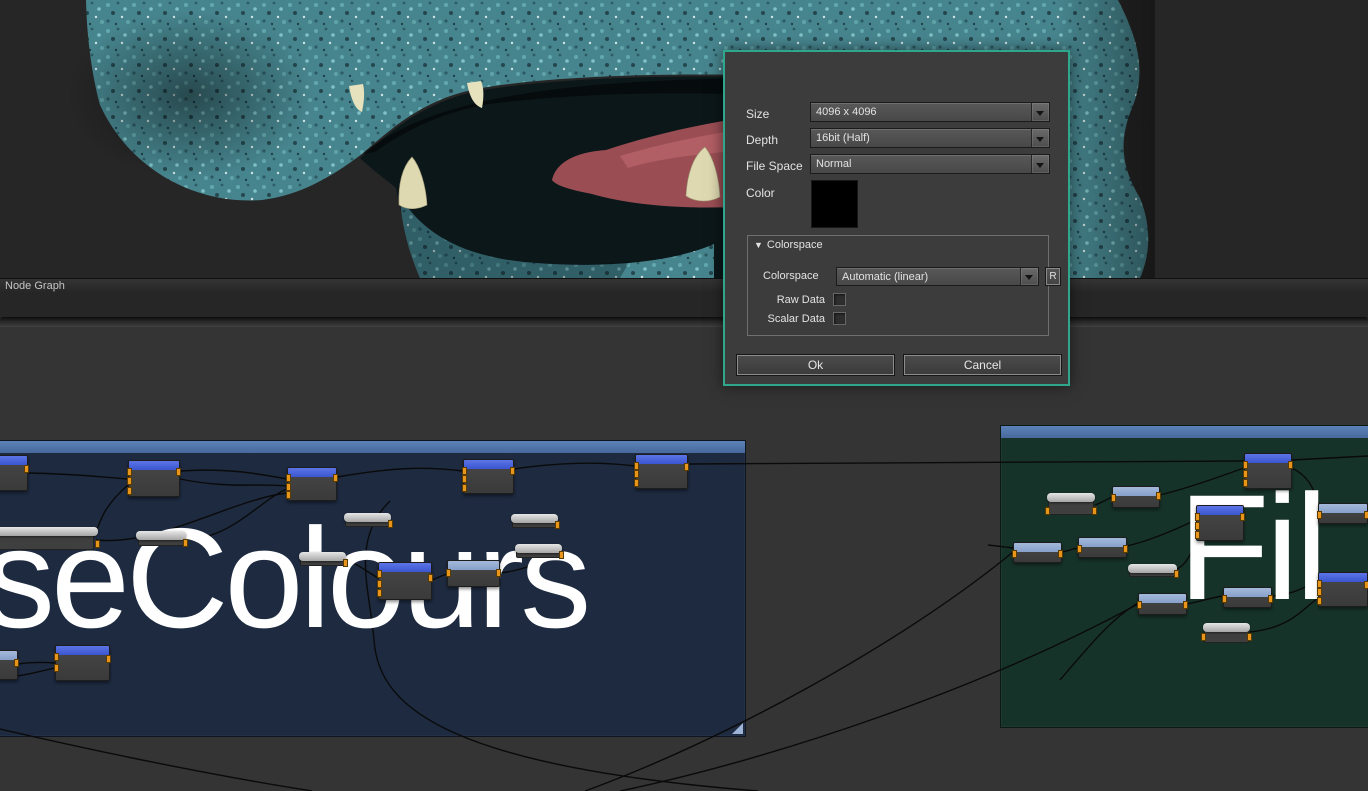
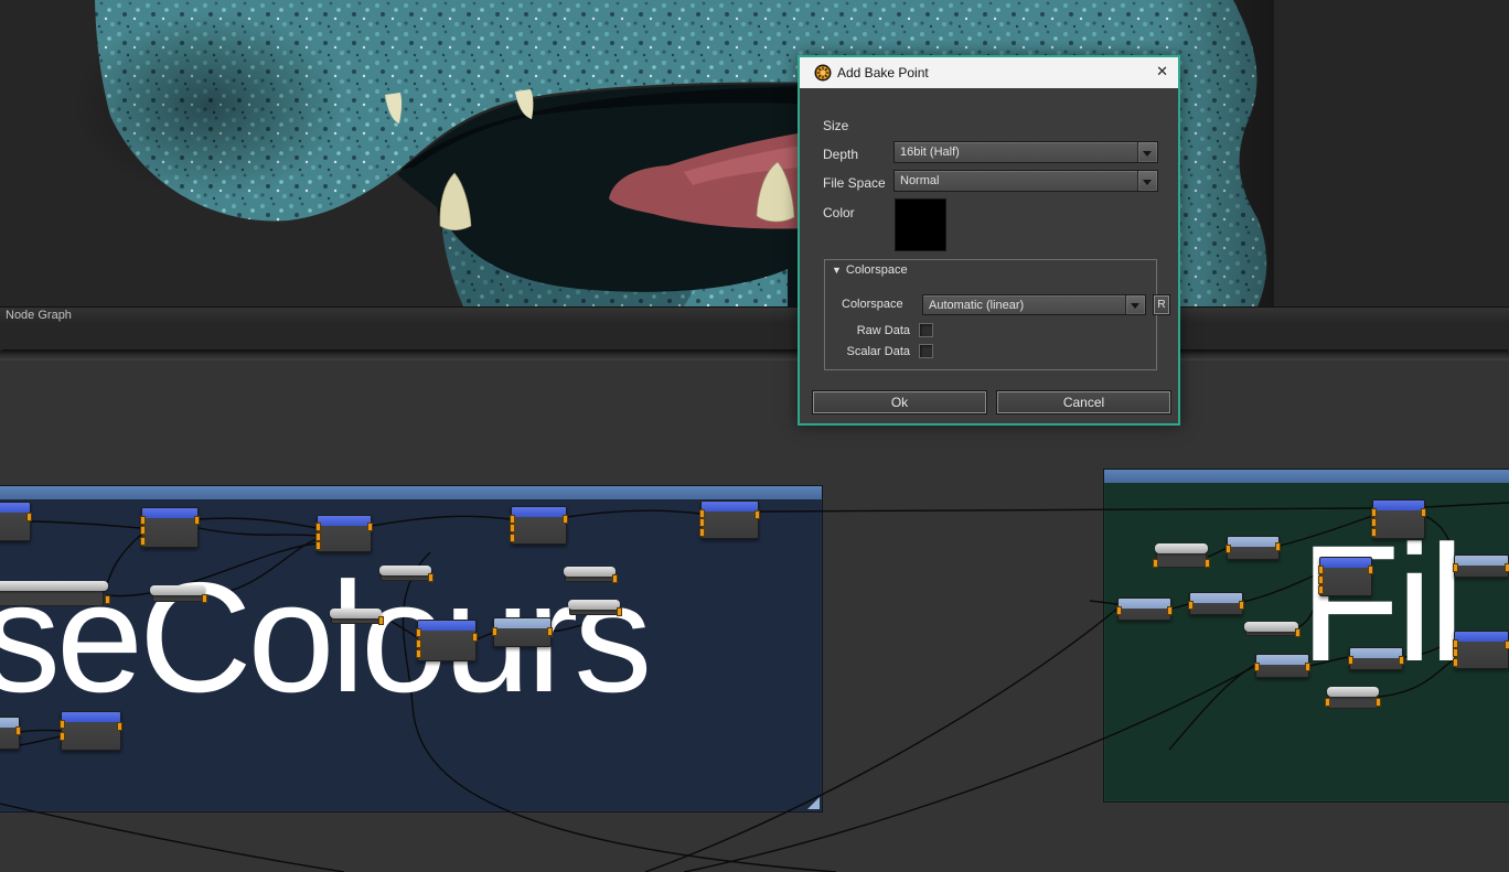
  Node Graph
  seColous
  Fil
+ Add Bake Point
+ ✕
  Size
  Depth
  File Space
  Color
- 4096 x 4096
  16bit (Half)
  Normal
  ▼ Colorspace
  Colorspace
  Automatic (linear)
  R
  Raw Data
  Scalar Data
  Ok
  Cancel
